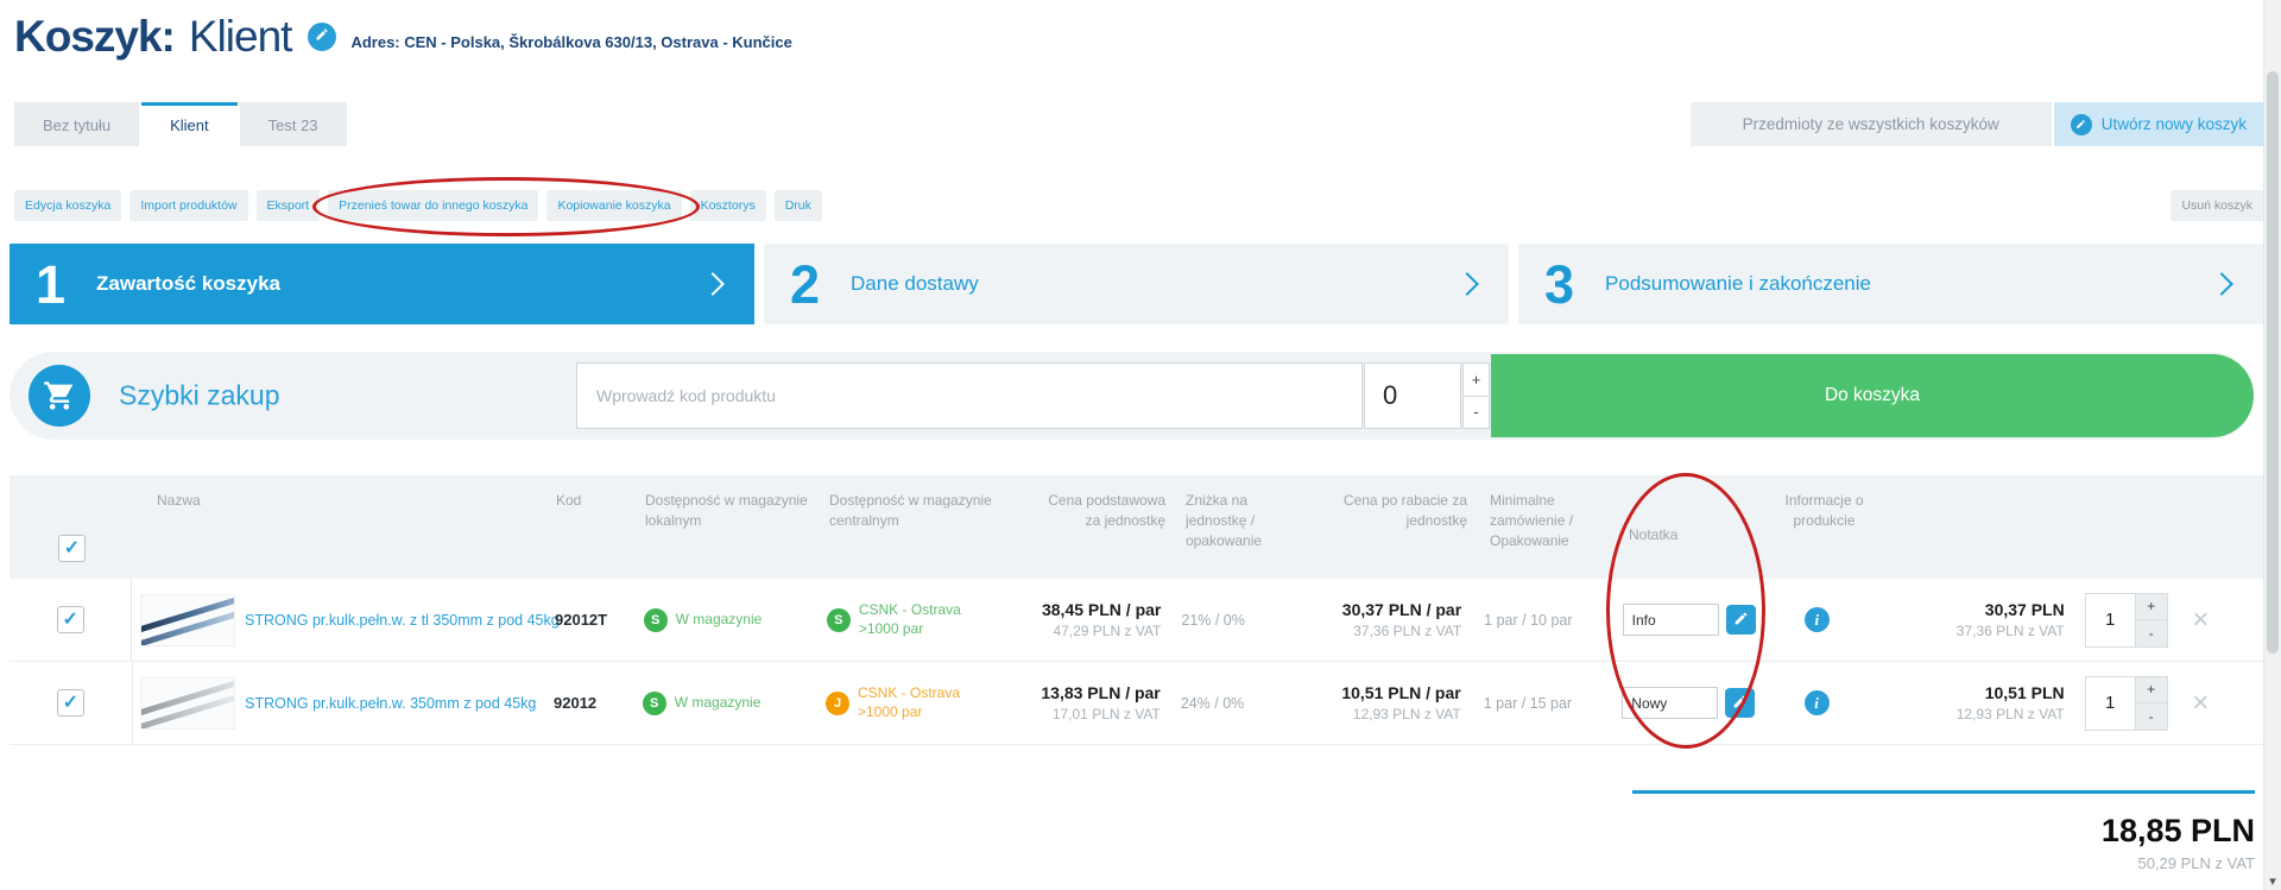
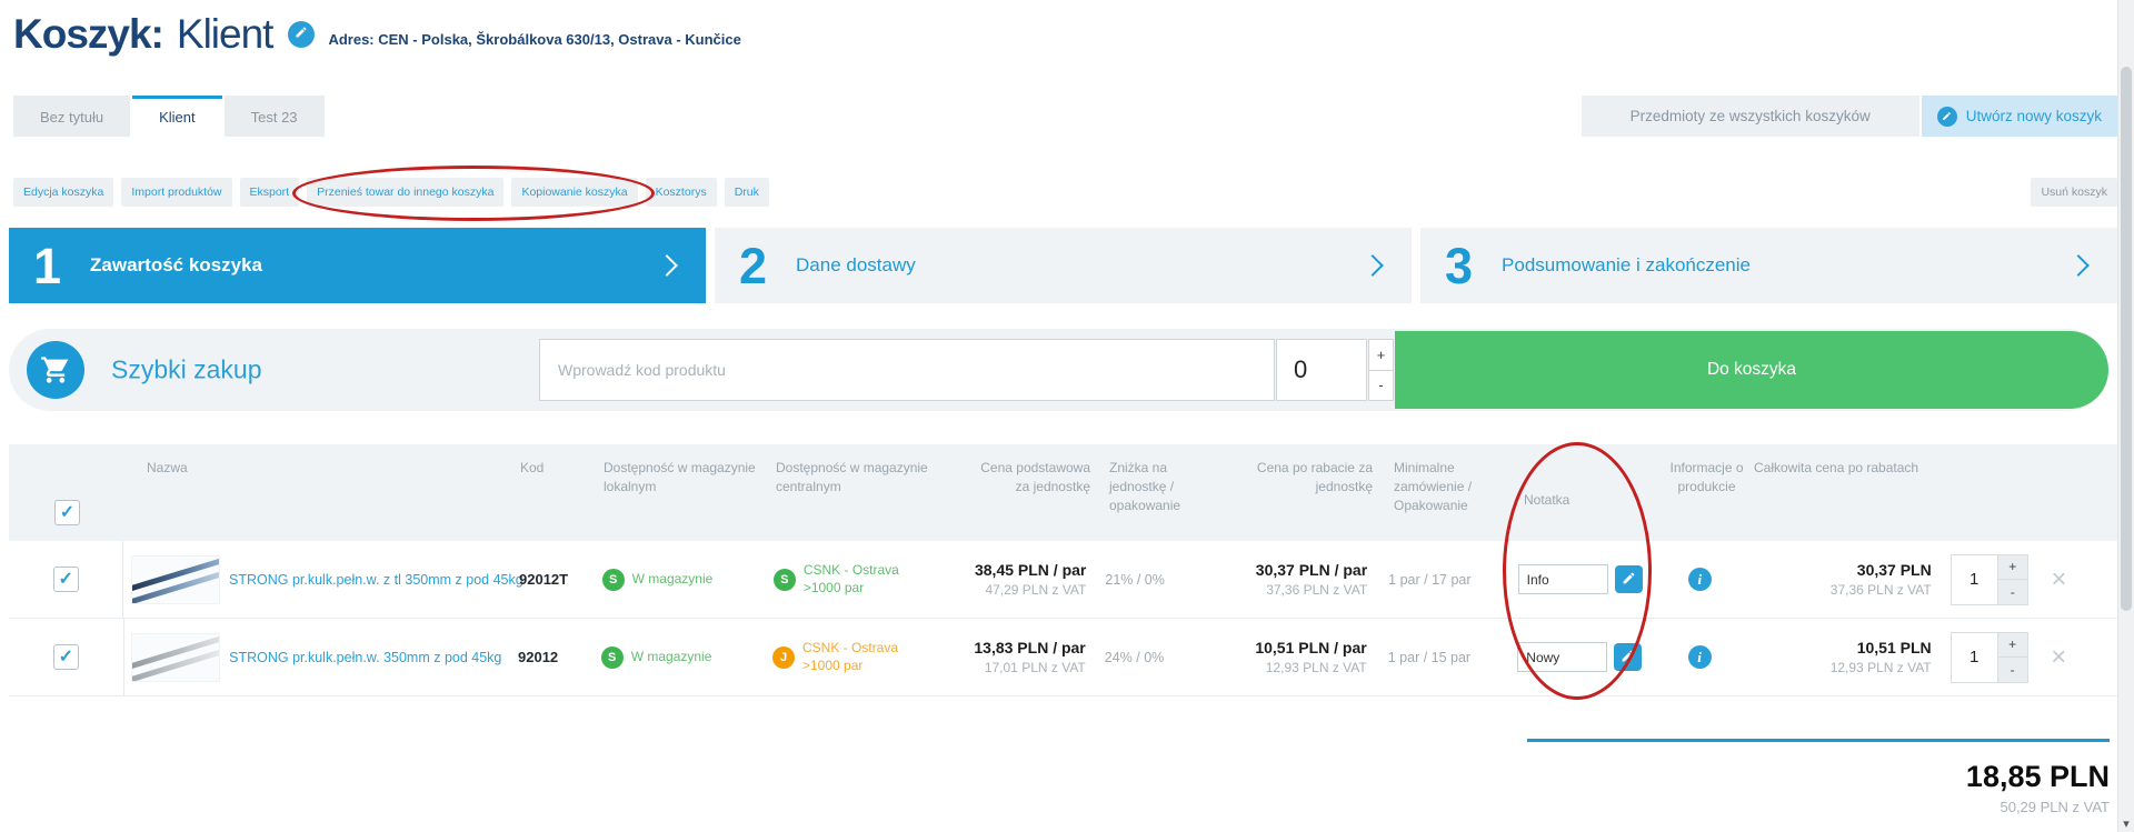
  Koszyk:
  Klient
  Adres: CEN - Polska, Škrobálkova 630/13, Ostrava - Kunčice
  Bez tytułu
  Klient
  Test 23
  Przedmioty ze wszystkich koszyków
  Utwórz nowy koszyk
  Edycja koszyka
  Import produktów
  Eksport
  Przenieś towar do innego koszyka
  Kopiowanie koszyka
  Kosztorys
  Druk
  Usuń koszyk
  1
  Zawartość koszyka
  2
  Dane dostawy
  3
  Podsumowanie i zakończenie
  Szybki zakup
  Wprowadź kod produktu
  0
  +
  -
  Do koszyka
  Nazwa
  Kod
  Dostępność w magazynie lokalnym
  Dostępność w magazynie centralnym
  Cena podstawowa za jednostkę
  Zniżka na jednostkę / opakowanie
  Cena po rabacie za jednostkę
  Minimalne zamówienie / Opakowanie
  Notatka
  Informacje o produkcie
+ Całkowita cena po rabatach
  ✓
  ✓
  STRONG pr.kulk.pełn.w. z tl 350mm z pod 45kg
  92012T
  S
  W magazynie
  S
  CSNK - Ostrava
  >1000 par
  38,45 PLN / par
  47,29 PLN z VAT
  21% / 0%
  30,37 PLN / par
  37,36 PLN z VAT
- 1 par / 10 par
+ 1 par / 17 par
  Info
  i
  30,37 PLN
  37,36 PLN z VAT
  1
  +
  -
  ×
  ✓
  STRONG pr.kulk.pełn.w. 350mm z pod 45kg
  92012
  S
  W magazynie
  J
  CSNK - Ostrava
  >1000 par
  13,83 PLN / par
  17,01 PLN z VAT
  24% / 0%
  10,51 PLN / par
  12,93 PLN z VAT
  1 par / 15 par
  Nowy
  i
  10,51 PLN
  12,93 PLN z VAT
  1
  +
  -
  ×
  18,85 PLN
  50,29 PLN z VAT
  ▾
